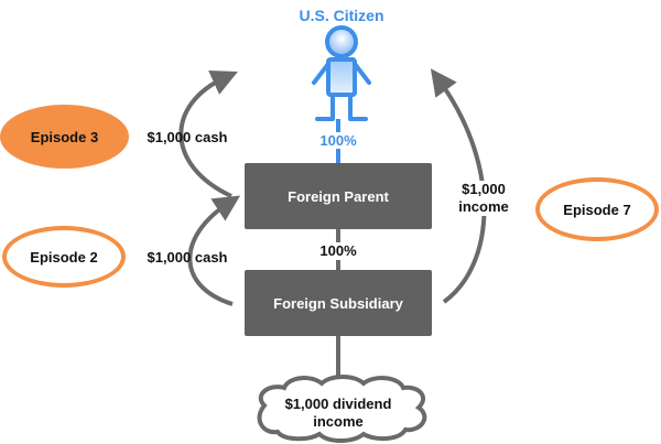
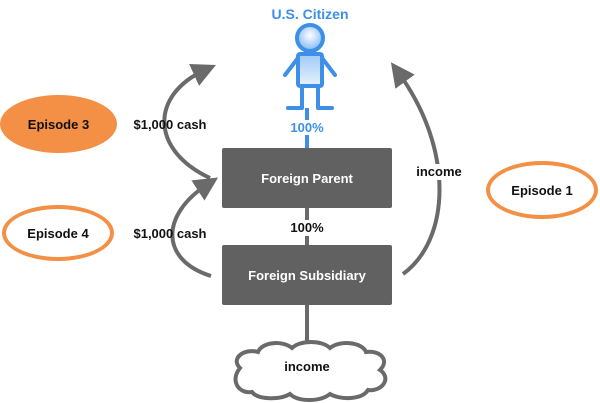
  U.S. Citizen
  100%
  Foreign Parent
  100%
  Foreign Subsidiary
- $1,000 dividend
  income
  $1,000 cash
  $1,000 cash
- $1,000
  income
  Episode 3
- Episode 2
+ Episode 4
- Episode 7
+ Episode 1
